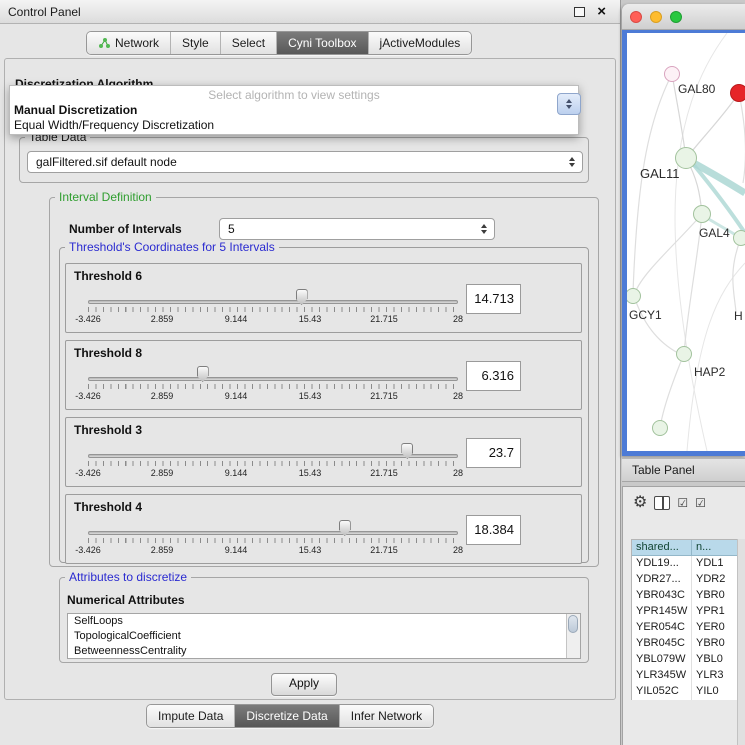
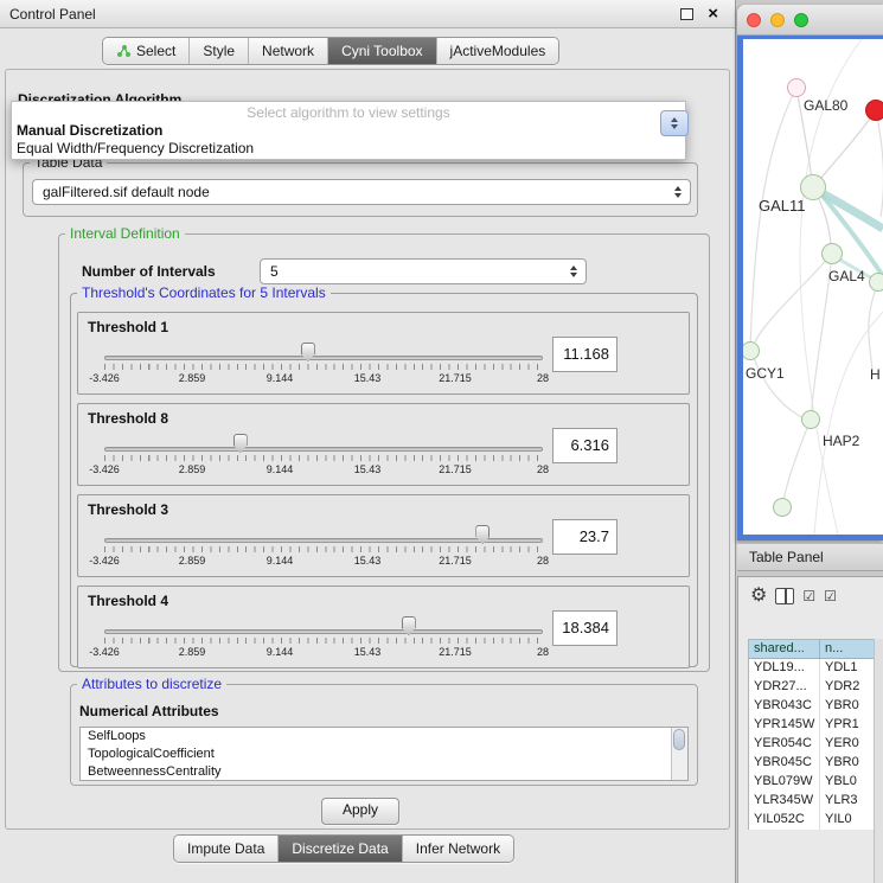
  Control Panel
  ×
- Network
+ Select
  Style
- Select
+ Network
  Cyni Toolbox
  jActiveModules
  Discretization Algorithm
  Select algorithm to view settings
  Manual Discretization
  Equal Width/Frequency Discretization
  Table Data
  galFiltered.sif default node
  Interval Definition
  Number of Intervals
  5
  Threshold's Coordinates for 5 Intervals
- Threshold 6
+ Threshold 1
  -3.426
  2.859
  9.144
  15.43
  21.715
  28
- 14.713
+ 11.168
  Threshold 8
  -3.426
  2.859
  9.144
  15.43
  21.715
  28
  6.316
  Threshold 3
  -3.426
  2.859
  9.144
  15.43
  21.715
  28
  23.7
  Threshold 4
  -3.426
  2.859
  9.144
  15.43
  21.715
  28
  18.384
  Attributes to discretize
  Numerical Attributes
  SelfLoops
  TopologicalCoefficient
  BetweennessCentrality
  Apply
  Impute Data
  Discretize Data
  Infer Network
  GAL80
  GAL11
  GAL4
  GCY1
  HAP2
  H
  Table Panel
  ⚙
  ☑
  ☑
  shared...
  n...
  YDL19...
  YDL1
  YDR27...
  YDR2
  YBR043C
  YBR0
  YPR145W
  YPR1
  YER054C
  YER0
  YBR045C
  YBR0
  YBL079W
  YBL0
  YLR345W
  YLR3
  YIL052C
  YIL0
